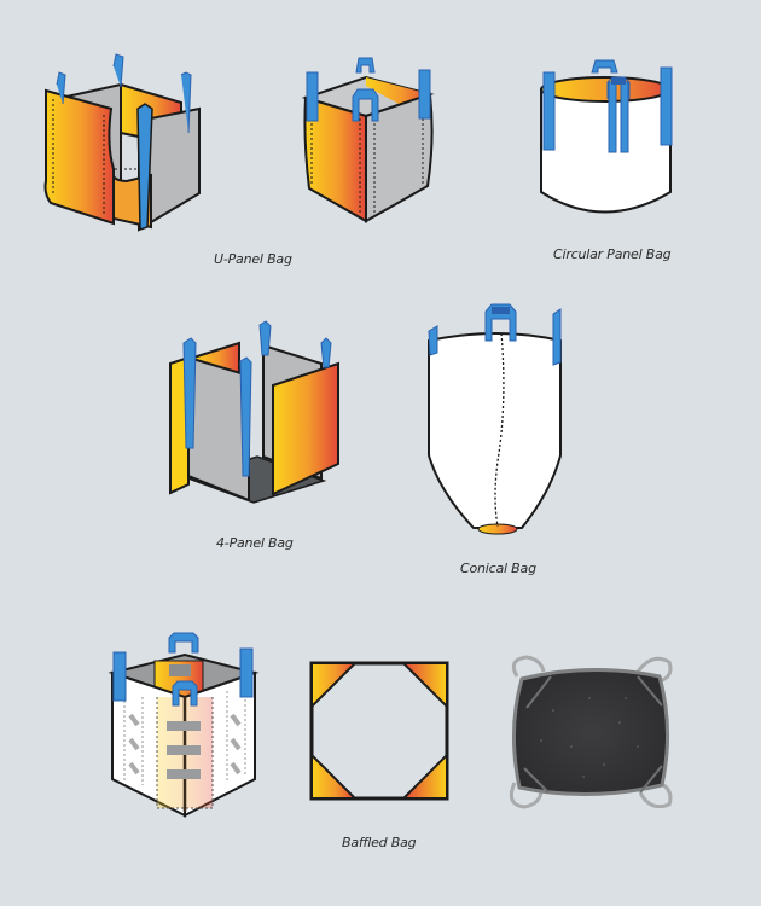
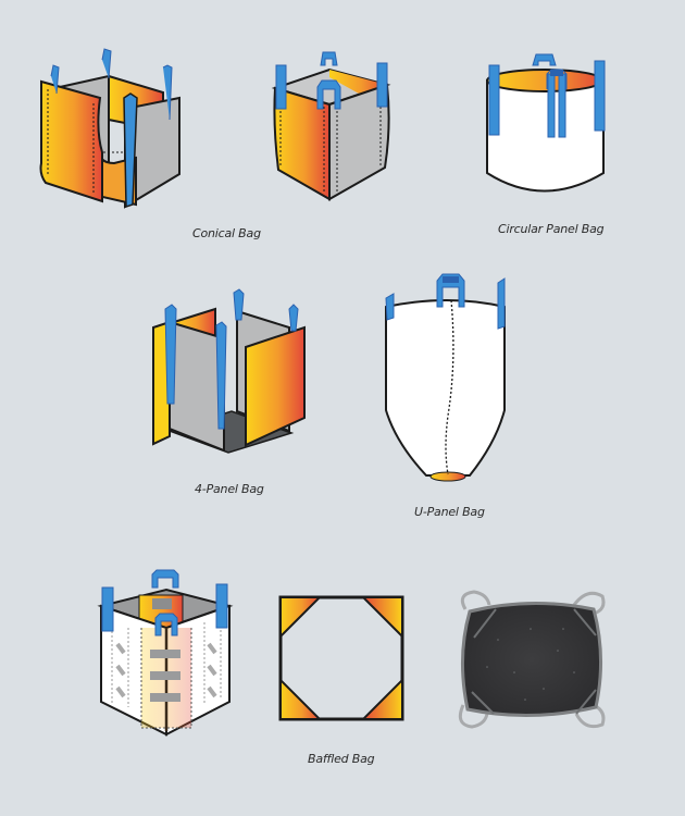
  Circular Panel Bag
- U-Panel Bag
+ Conical Bag
  4-Panel Bag
- Conical Bag
+ U-Panel Bag
  Baffled Bag
